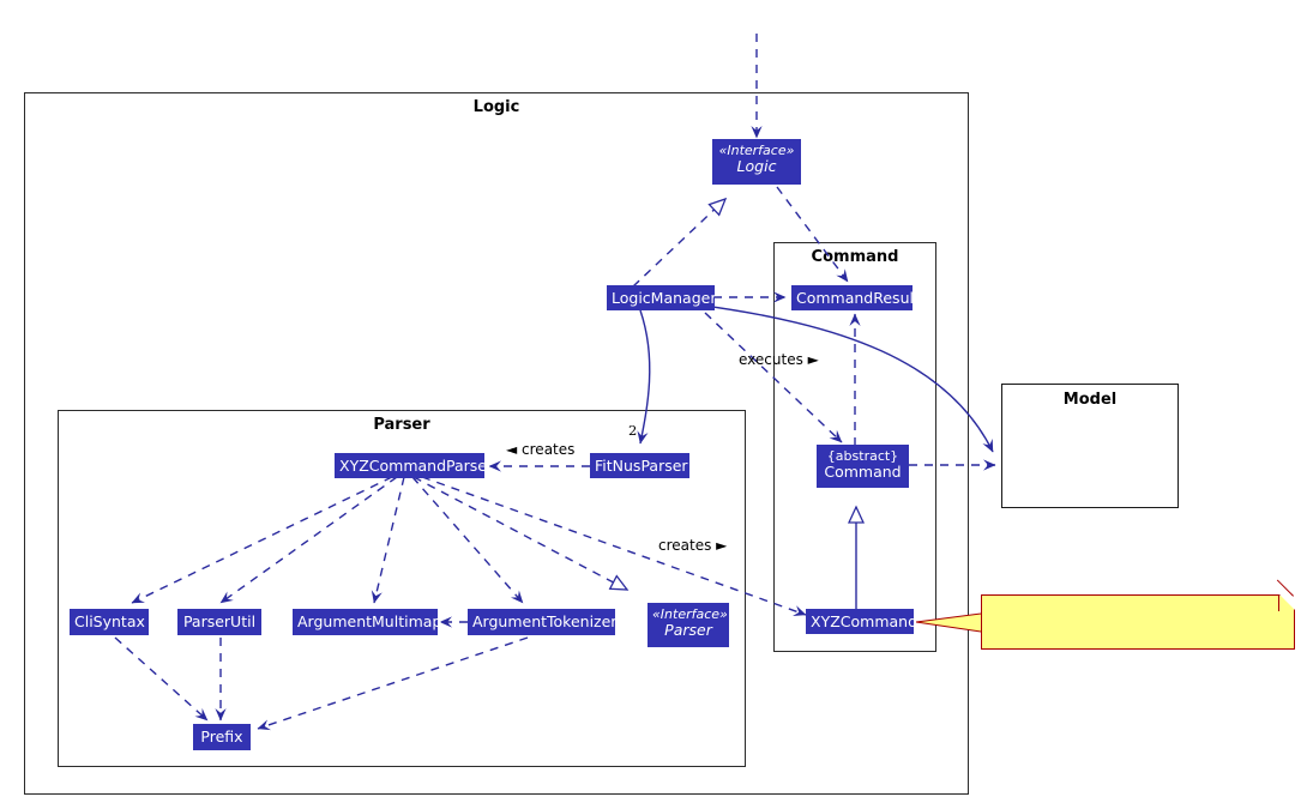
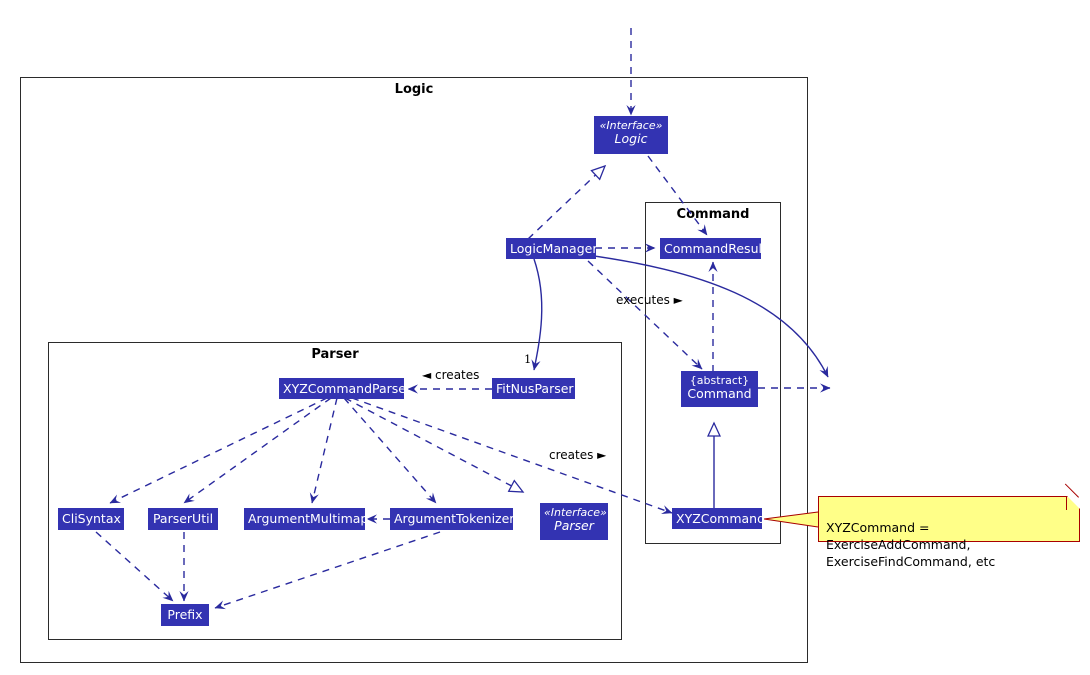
  Logic
  Parser
  Command
- Model
  «Interface»
  Logic
  LogicManager
  CommandResult
  {abstract}
  Command
  XYZCommand
  FitNusParser
  XYZCommandParser
  «Interface»
  Parser
  CliSyntax
  ParserUtil
  ArgumentMultimap
  ArgumentTokenizer
  Prefix
  ◄ creates
  creates ►
  executes ►
- 2
+ 1
+ XYZCommand = ExerciseAddCommand,
+ ExerciseFindCommand, etc
